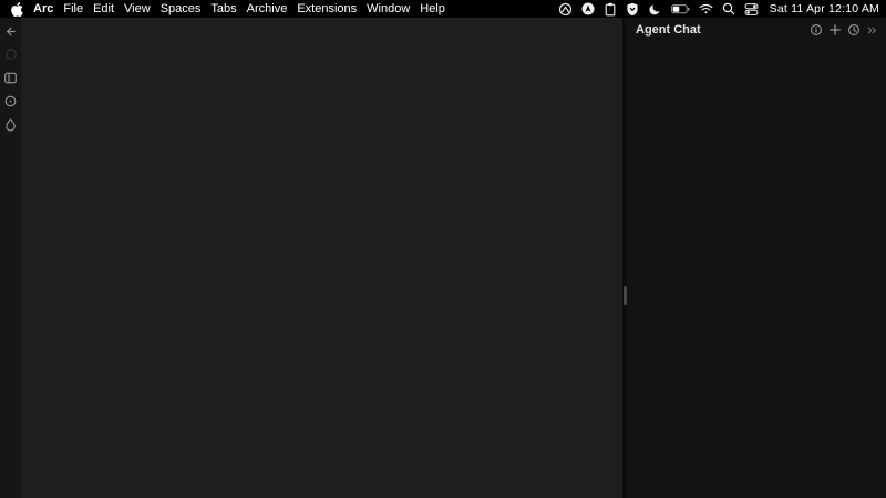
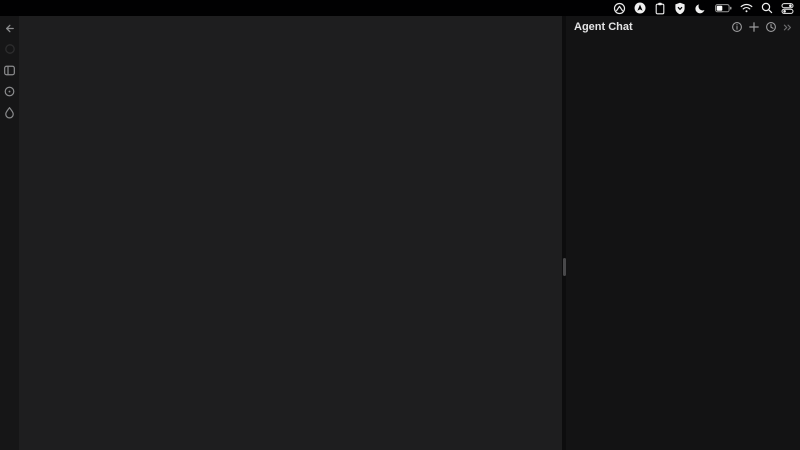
- Arc
- File
- Edit
- View
- Spaces
- Tabs
- Archive
- Extensions
- Window
- Help
- Sat 11 Apr 12:10 AM
  Agent Chat
